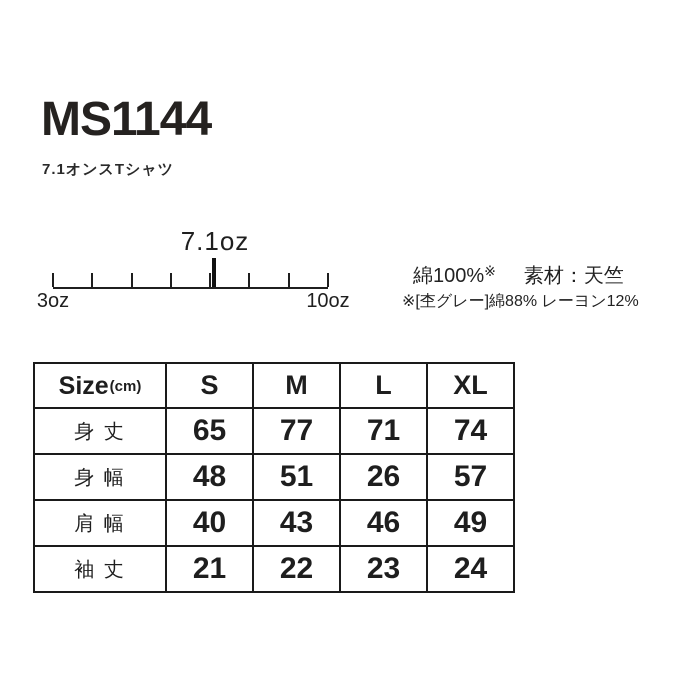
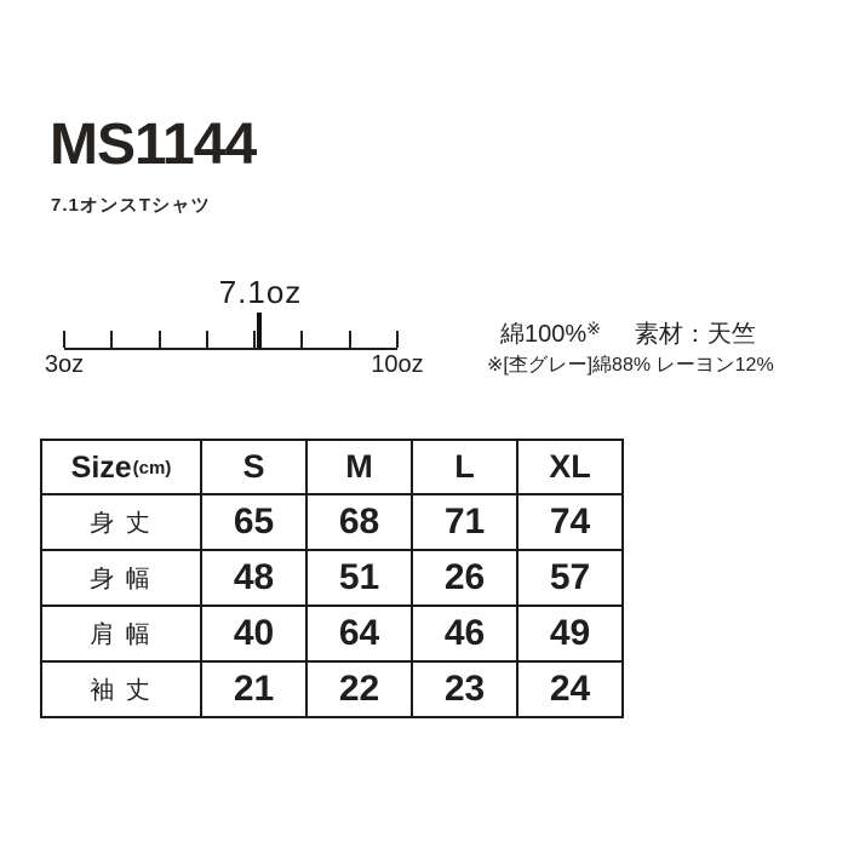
  MS1144
  7.1オンスTシャツ
  7.1oz
  3oz
  10oz
  綿100%※ 素材：天竺
  ※[杢グレー]綿88% レーヨン12%
  Size(cm)	S	M	L	XL
- 身 丈	65	77	71	74
+ 身 丈	65	68	71	74
  身 幅	48	51	26	57
- 肩 幅	40	43	46	49
+ 肩 幅	40	64	46	49
  袖 丈	21	22	23	24
